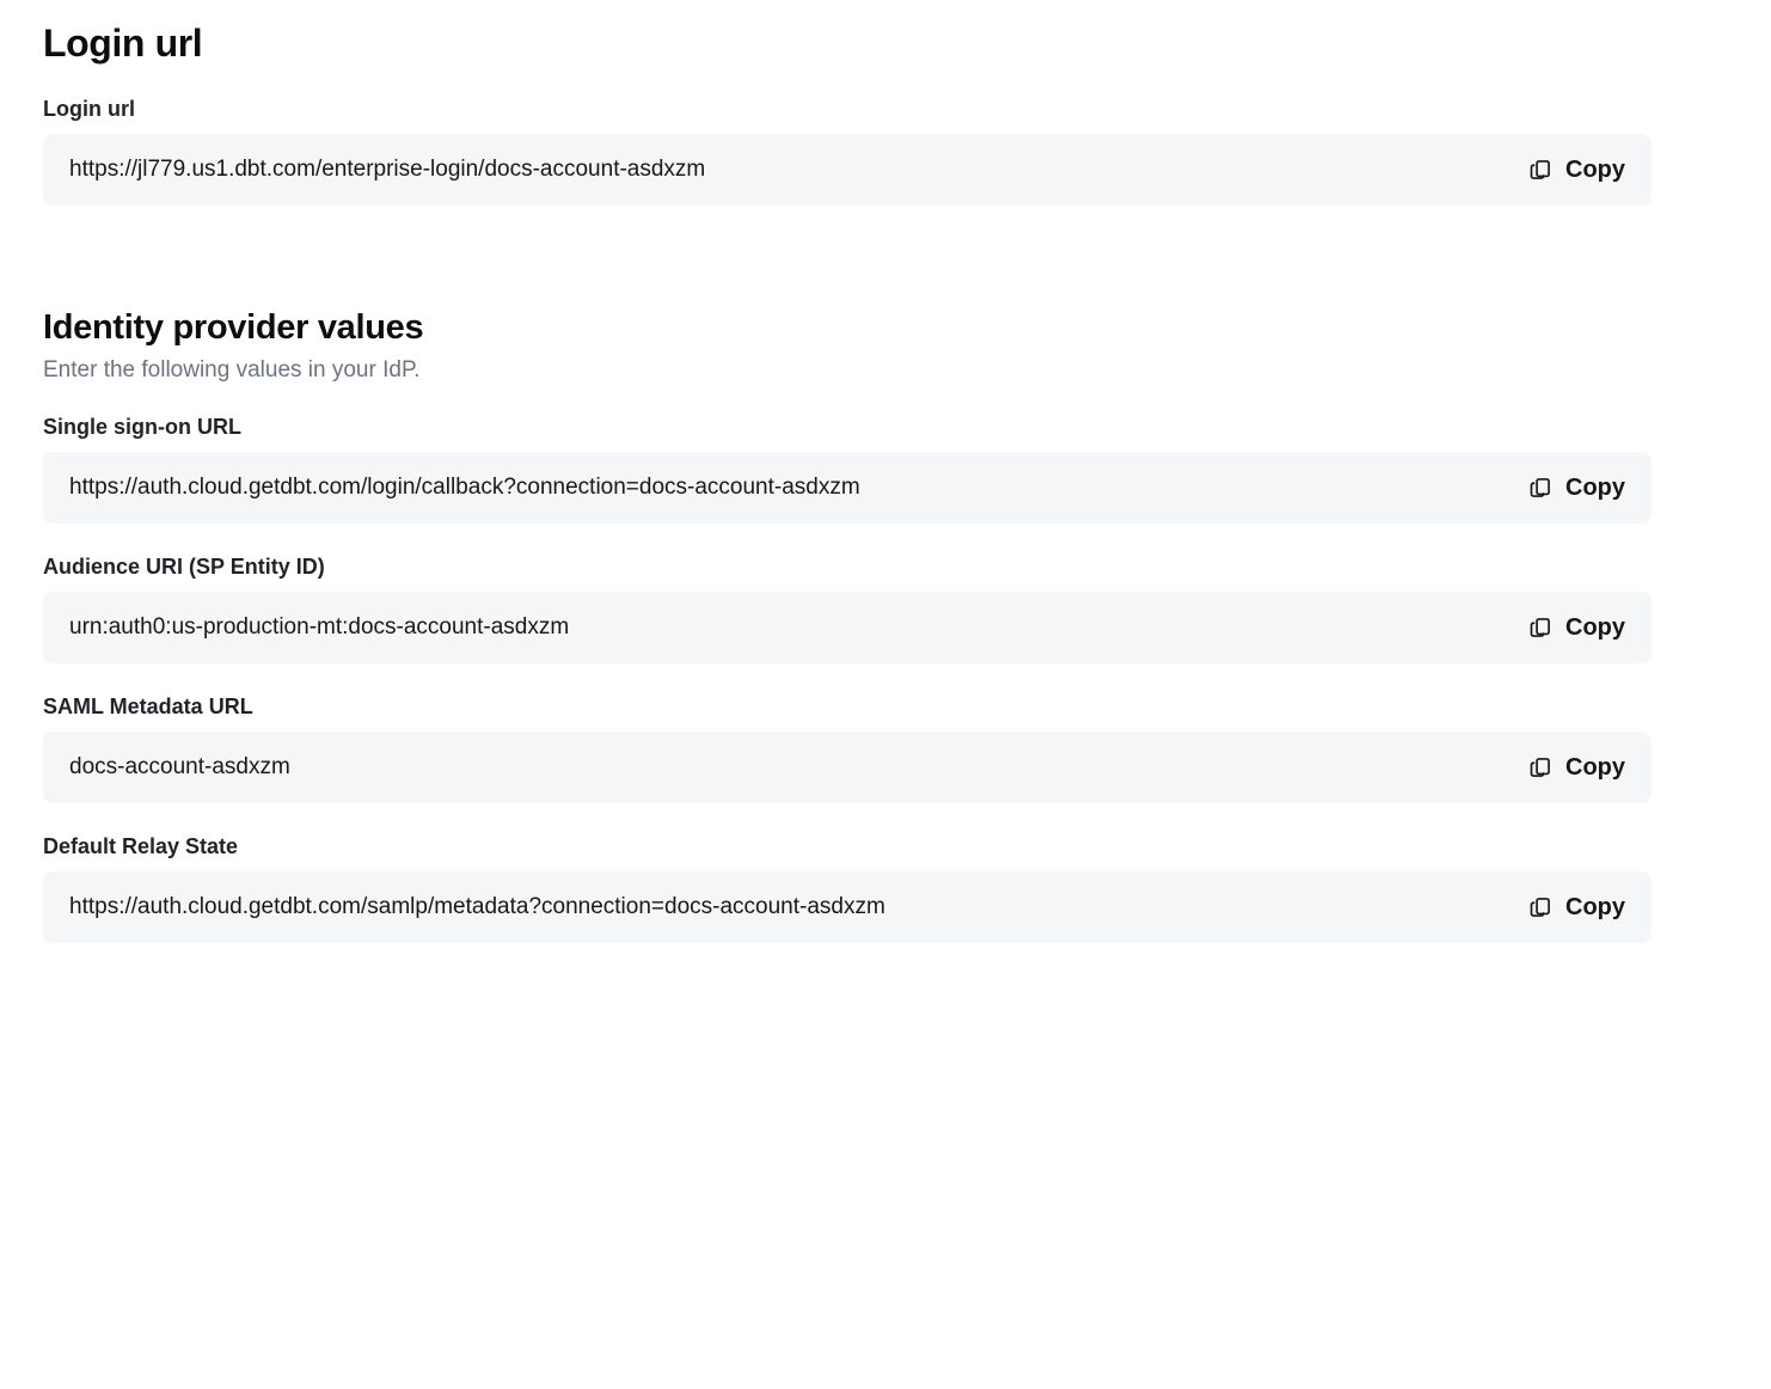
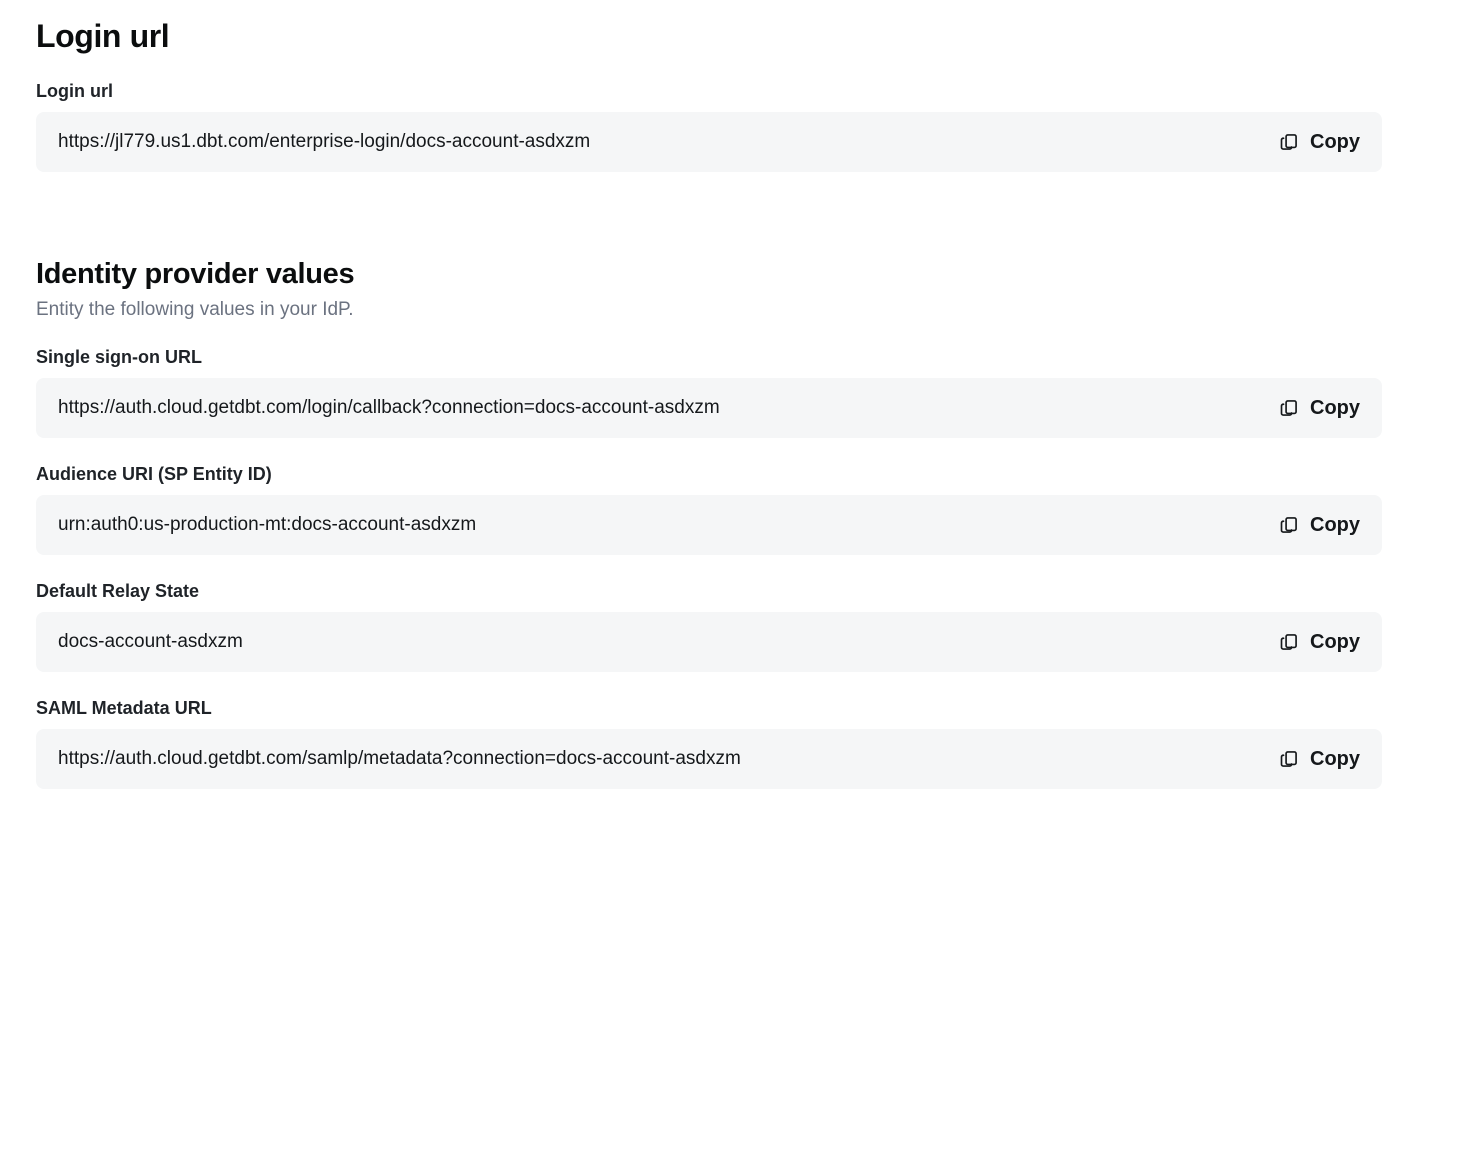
  Login url
  Login url
  https://jl779.us1.dbt.com/enterprise-login/docs-account-asdxzm
  Copy
  Identity provider values
- Enter the following values in your IdP.
+ Entity the following values in your IdP.
  Single sign-on URL
  https://auth.cloud.getdbt.com/login/callback?connection=docs-account-asdxzm
  Copy
  Audience URI (SP Entity ID)
  urn:auth0:us-production-mt:docs-account-asdxzm
  Copy
- SAML Metadata URL
+ Default Relay State
  docs-account-asdxzm
  Copy
- Default Relay State
+ SAML Metadata URL
  https://auth.cloud.getdbt.com/samlp/metadata?connection=docs-account-asdxzm
  Copy
